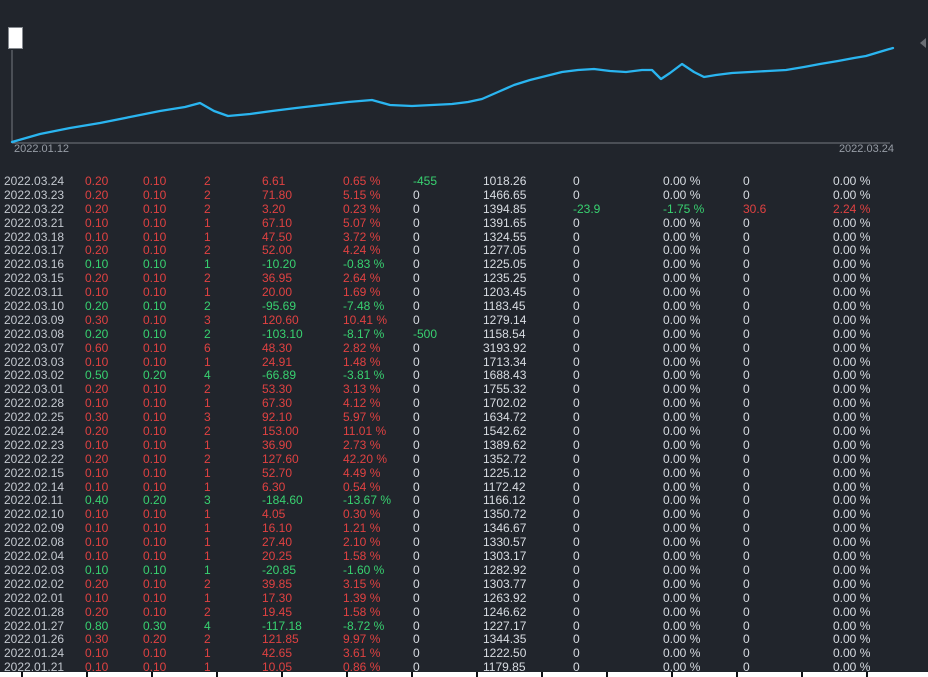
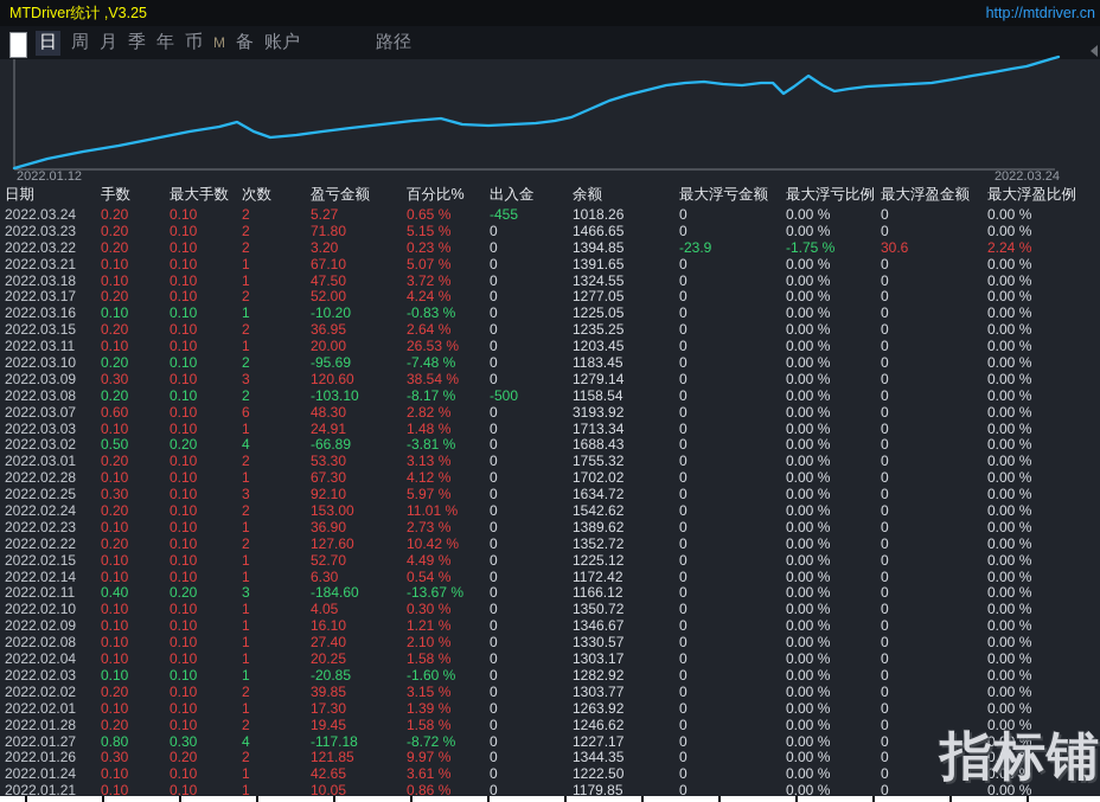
+ MTDriver统计 ,V3.25
+ http://mtdriver.cn
+ 日
+ 周
+ 月
+ 季
+ 年
+ 币
+ M
+ 备
+ 账户
+ 路径
  2022.01.12
  2022.03.24
+ 日期
+ 手数
+ 最大手数
+ 次数
+ 盈亏金额
+ 百分比%
+ 出入金
+ 余额
+ 最大浮亏金额
+ 最大浮亏比例
+ 最大浮盈金额
+ 最大浮盈比例
  2022.03.24
  0.20
  0.10
  2
- 6.61
+ 5.27
  0.65 %
  -455
  1018.26
  0
  0.00 %
  0
  0.00 %
  2022.03.23
  0.20
  0.10
  2
  71.80
  5.15 %
  0
  1466.65
  0
  0.00 %
  0
  0.00 %
  2022.03.22
  0.20
  0.10
  2
  3.20
  0.23 %
  0
  1394.85
  -23.9
  -1.75 %
  30.6
  2.24 %
  2022.03.21
  0.10
  0.10
  1
  67.10
  5.07 %
  0
  1391.65
  0
  0.00 %
  0
  0.00 %
  2022.03.18
  0.10
  0.10
  1
  47.50
  3.72 %
  0
  1324.55
  0
  0.00 %
  0
  0.00 %
  2022.03.17
  0.20
  0.10
  2
  52.00
  4.24 %
  0
  1277.05
  0
  0.00 %
  0
  0.00 %
  2022.03.16
  0.10
  0.10
  1
  -10.20
  -0.83 %
  0
  1225.05
  0
  0.00 %
  0
  0.00 %
  2022.03.15
  0.20
  0.10
  2
  36.95
  2.64 %
  0
  1235.25
  0
  0.00 %
  0
  0.00 %
  2022.03.11
  0.10
  0.10
  1
  20.00
- 1.69 %
+ 26.53 %
  0
  1203.45
  0
  0.00 %
  0
  0.00 %
  2022.03.10
  0.20
  0.10
  2
  -95.69
  -7.48 %
  0
  1183.45
  0
  0.00 %
  0
  0.00 %
  2022.03.09
  0.30
  0.10
  3
  120.60
- 10.41 %
+ 38.54 %
  0
  1279.14
  0
  0.00 %
  0
  0.00 %
  2022.03.08
  0.20
  0.10
  2
  -103.10
  -8.17 %
  -500
  1158.54
  0
  0.00 %
  0
  0.00 %
  2022.03.07
  0.60
  0.10
  6
  48.30
  2.82 %
  0
  3193.92
  0
  0.00 %
  0
  0.00 %
  2022.03.03
  0.10
  0.10
  1
  24.91
  1.48 %
  0
  1713.34
  0
  0.00 %
  0
  0.00 %
  2022.03.02
  0.50
  0.20
  4
  -66.89
  -3.81 %
  0
  1688.43
  0
  0.00 %
  0
  0.00 %
  2022.03.01
  0.20
  0.10
  2
  53.30
  3.13 %
  0
  1755.32
  0
  0.00 %
  0
  0.00 %
  2022.02.28
  0.10
  0.10
  1
  67.30
  4.12 %
  0
  1702.02
  0
  0.00 %
  0
  0.00 %
  2022.02.25
  0.30
  0.10
  3
  92.10
  5.97 %
  0
  1634.72
  0
  0.00 %
  0
  0.00 %
  2022.02.24
  0.20
  0.10
  2
  153.00
  11.01 %
  0
  1542.62
  0
  0.00 %
  0
  0.00 %
  2022.02.23
  0.10
  0.10
  1
  36.90
  2.73 %
  0
  1389.62
  0
  0.00 %
  0
  0.00 %
  2022.02.22
  0.20
  0.10
  2
  127.60
- 42.20 %
+ 10.42 %
  0
  1352.72
  0
  0.00 %
  0
  0.00 %
  2022.02.15
  0.10
  0.10
  1
  52.70
  4.49 %
  0
  1225.12
  0
  0.00 %
  0
  0.00 %
  2022.02.14
  0.10
  0.10
  1
  6.30
  0.54 %
  0
  1172.42
  0
  0.00 %
  0
  0.00 %
  2022.02.11
  0.40
  0.20
  3
  -184.60
  -13.67 %
  0
  1166.12
  0
  0.00 %
  0
  0.00 %
  2022.02.10
  0.10
  0.10
  1
  4.05
  0.30 %
  0
  1350.72
  0
  0.00 %
  0
  0.00 %
  2022.02.09
  0.10
  0.10
  1
  16.10
  1.21 %
  0
  1346.67
  0
  0.00 %
  0
  0.00 %
  2022.02.08
  0.10
  0.10
  1
  27.40
  2.10 %
  0
  1330.57
  0
  0.00 %
  0
  0.00 %
  2022.02.04
  0.10
  0.10
  1
  20.25
  1.58 %
  0
  1303.17
  0
  0.00 %
  0
  0.00 %
  2022.02.03
  0.10
  0.10
  1
  -20.85
  -1.60 %
  0
  1282.92
  0
  0.00 %
  0
  0.00 %
  2022.02.02
  0.20
  0.10
  2
  39.85
  3.15 %
  0
  1303.77
  0
  0.00 %
  0
  0.00 %
  2022.02.01
  0.10
  0.10
  1
  17.30
  1.39 %
  0
  1263.92
  0
  0.00 %
  0
  0.00 %
  2022.01.28
  0.20
  0.10
  2
  19.45
  1.58 %
  0
  1246.62
  0
  0.00 %
  0
  0.00 %
  2022.01.27
  0.80
  0.30
  4
  -117.18
  -8.72 %
  0
  1227.17
  0
  0.00 %
  0
  0.00 %
  2022.01.26
  0.30
  0.20
  2
  121.85
  9.97 %
  0
  1344.35
  0
  0.00 %
  0
  0.00 %
  2022.01.24
  0.10
  0.10
  1
  42.65
  3.61 %
  0
  1222.50
  0
  0.00 %
  0
  0.00 %
  2022.01.21
  0.10
  0.10
  1
  10.05
  0.86 %
  0
  1179.85
  0
  0.00 %
  0
  0.00 %
+ 指标铺
